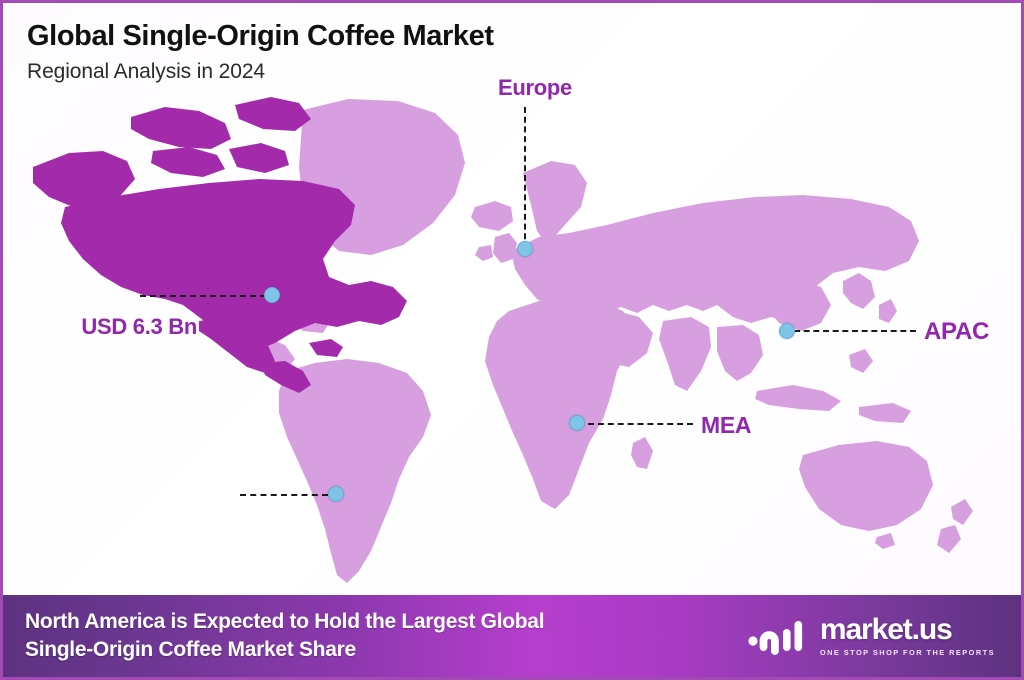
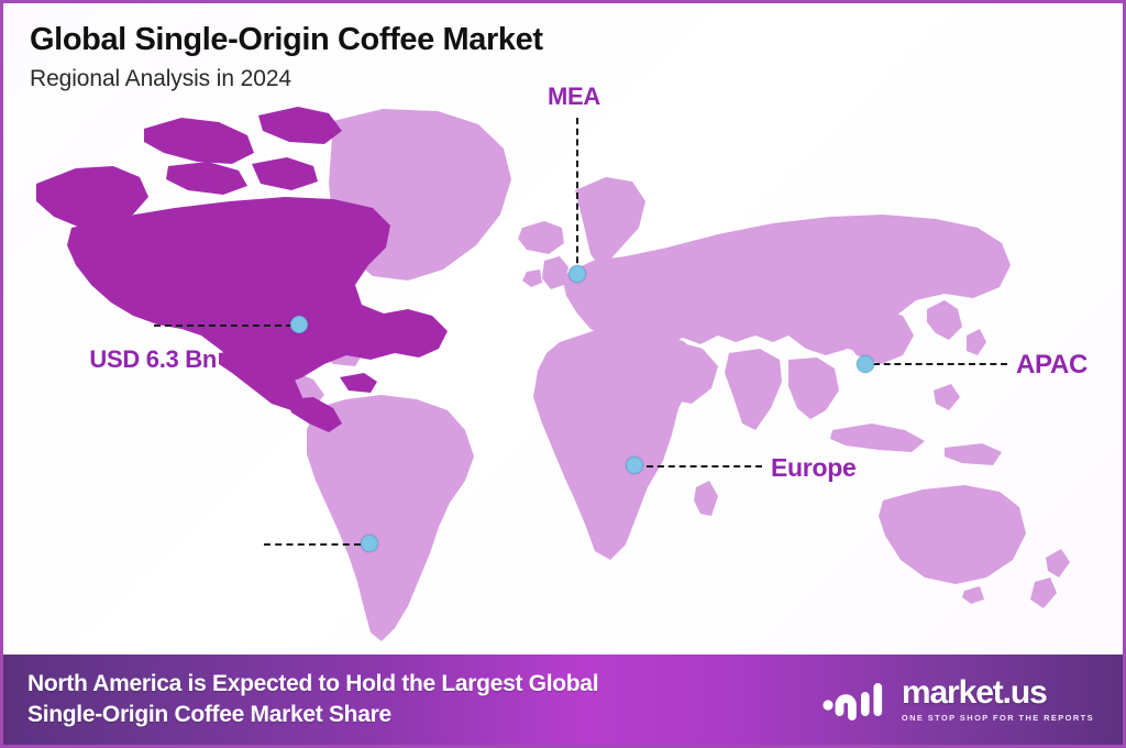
  Global Single-Origin Coffee Market
  Regional Analysis in 2024
  USD 6.3 Bn
- Europe
+ MEA
  APAC
- MEA
+ Europe
  North America is Expected to Hold the Largest Global
  Single-Origin Coffee Market Share
  market.us
  ONE STOP SHOP FOR THE REPORTS
